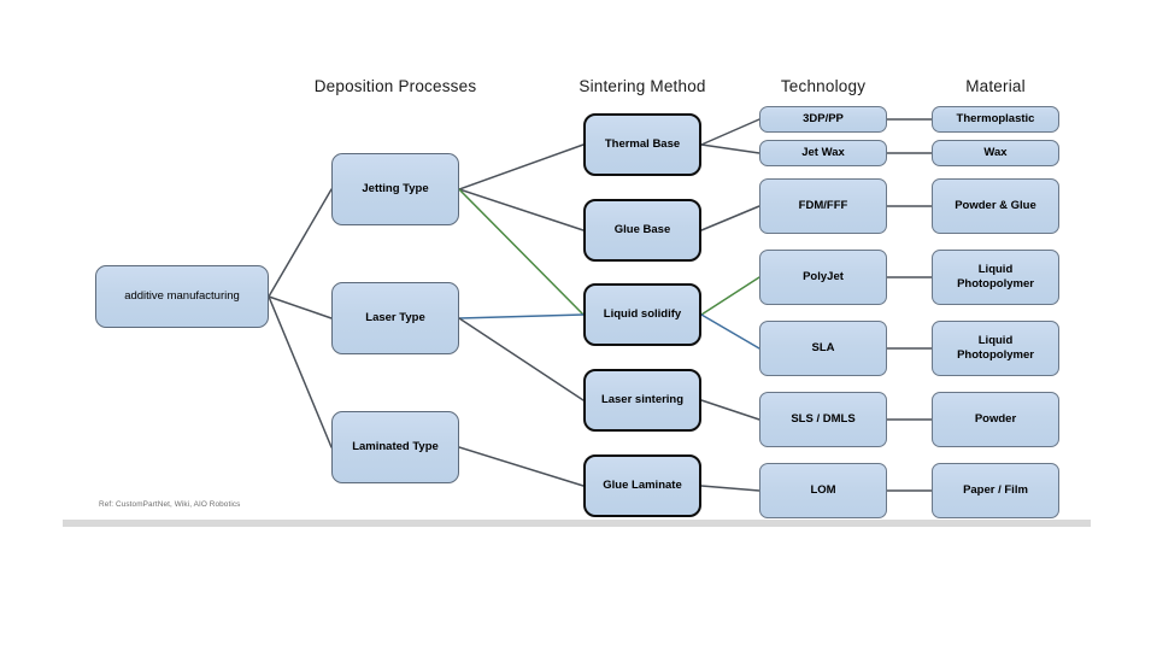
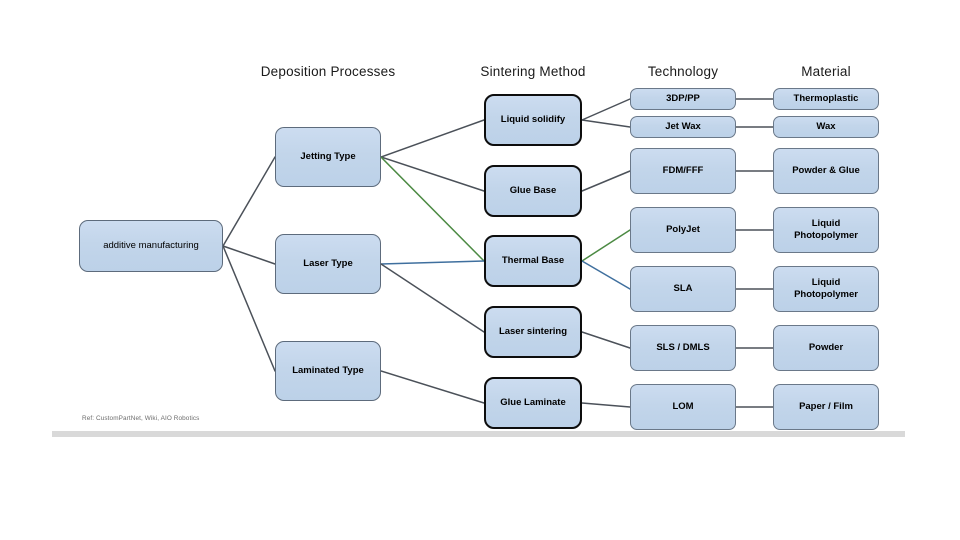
  Deposition Processes
  Sintering Method
  Technology
  Material
  additive manufacturing
  Jetting Type
  Laser Type
  Laminated Type
- Thermal Base
+ Liquid solidify
  Glue Base
- Liquid solidify
+ Thermal Base
  Laser sintering
  Glue Laminate
  3DP/PP
  Jet Wax
  FDM/FFF
  PolyJet
  SLA
  SLS / DMLS
  LOM
  Thermoplastic
  Wax
  Powder & Glue
  Liquid
  Photopolymer
  Liquid
  Photopolymer
  Powder
  Paper / Film
